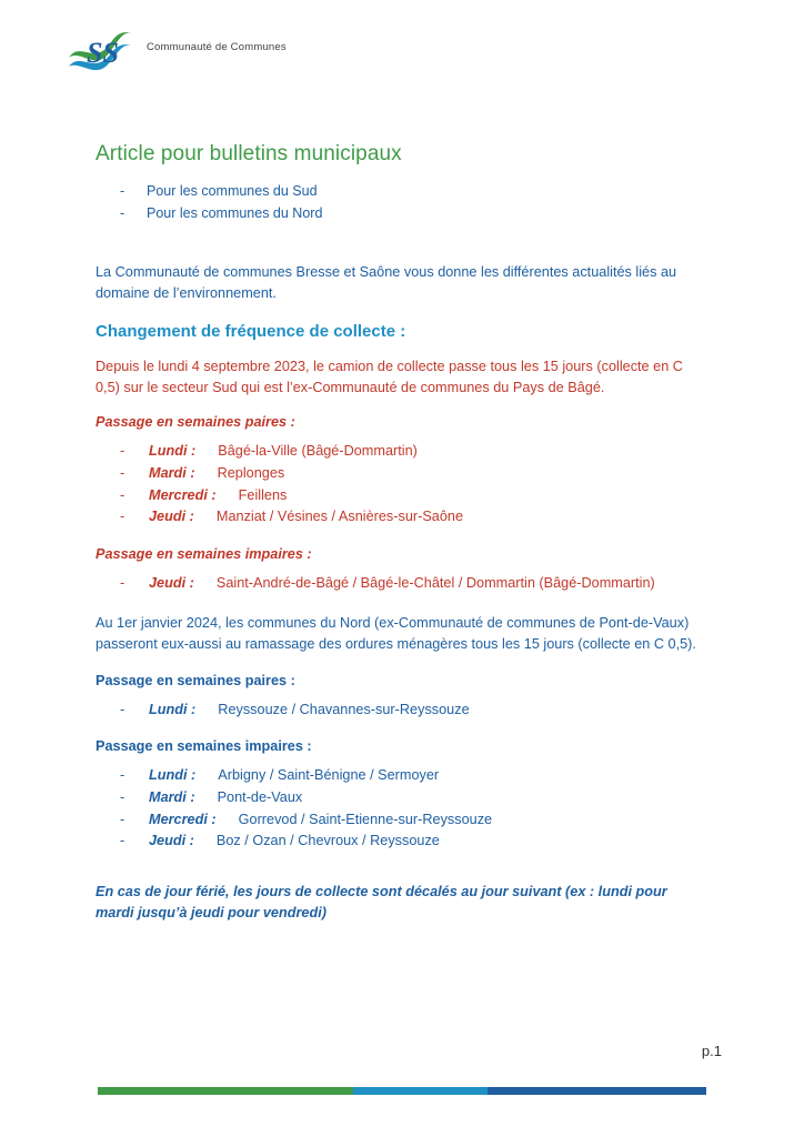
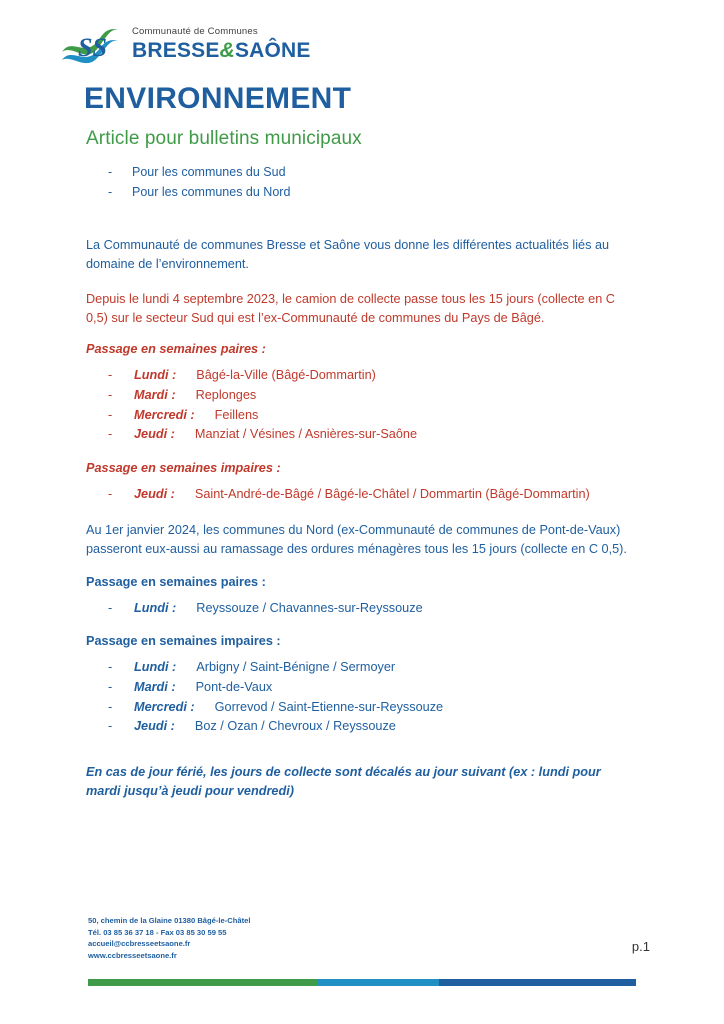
  SS
  Communauté de Communes
+ BRESSE&SAÔNE
+ ENVIRONNEMENT
  Article pour bulletins municipaux
  -
  Pour les communes du Sud
  -
  Pour les communes du Nord
  La Communauté de communes Bresse et Saône vous donne les différentes actualités liés au domaine de l’environnement.
- Changement de fréquence de collecte :
  Depuis le lundi 4 septembre 2023, le camion de collecte passe tous les 15 jours (collecte en C 0,5) sur le secteur Sud qui est l’ex-Communauté de communes du Pays de Bâgé.
  Passage en semaines paires :
  -
  Lundi :
  Bâgé-la-Ville (Bâgé-Dommartin)
  -
  Mardi :
  Replonges
  -
  Mercredi :
  Feillens
  -
  Jeudi :
  Manziat / Vésines / Asnières-sur-Saône
  Passage en semaines impaires :
  -
  Jeudi :
  Saint-André-de-Bâgé / Bâgé-le-Châtel / Dommartin (Bâgé-Dommartin)
  Au 1er janvier 2024, les communes du Nord (ex-Communauté de communes de Pont-de-Vaux) passeront eux-aussi au ramassage des ordures ménagères tous les 15 jours (collecte en C 0,5).
  Passage en semaines paires :
  -
  Lundi :
  Reyssouze / Chavannes-sur-Reyssouze
  Passage en semaines impaires :
  -
  Lundi :
  Arbigny / Saint-Bénigne / Sermoyer
  -
  Mardi :
  Pont-de-Vaux
  -
  Mercredi :
  Gorrevod / Saint-Etienne-sur-Reyssouze
  -
  Jeudi :
  Boz / Ozan / Chevroux / Reyssouze
  En cas de jour férié, les jours de collecte sont décalés au jour suivant (ex : lundi pour mardi jusqu’à jeudi pour vendredi)
+ 50, chemin de la Glaine 01380 Bâgé-le-Châtel
+ Tél. 03 85 36 37 18 - Fax 03 85 30 59 55
+ accueil@ccbresseetsaone.fr
+ www.ccbresseetsaone.fr
  p.1
